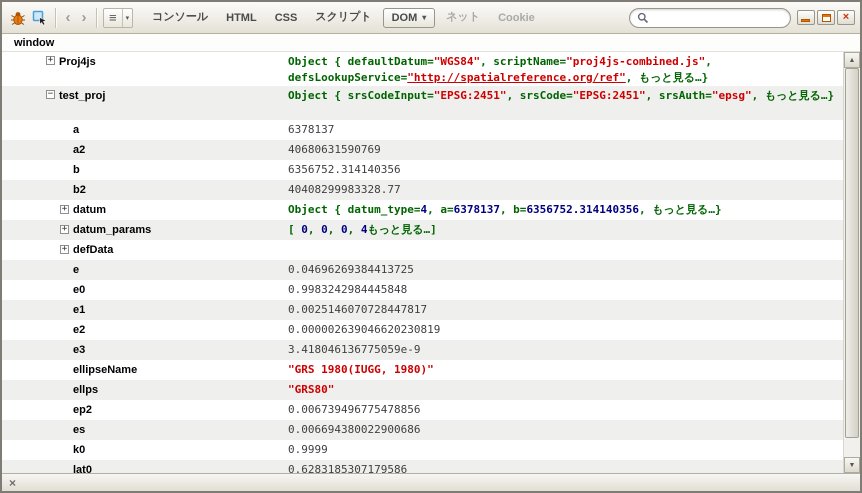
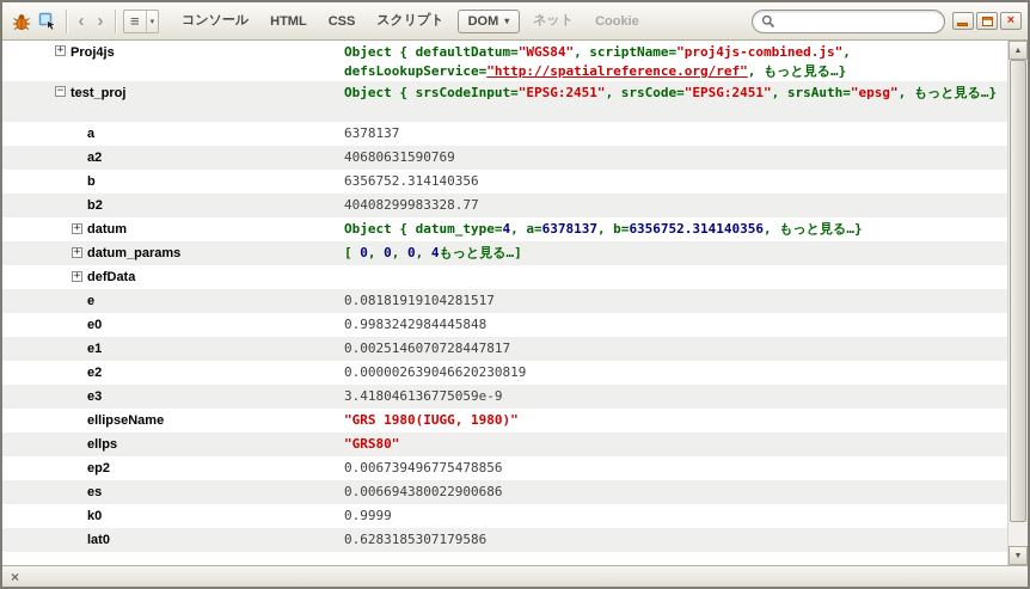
  ‹
  ›
  ≡
  コンソール
  HTML
  CSS
  スクリプト
  DOM
  ▾
  ネット
  Cookie
  ×
- window
  +
  Proj4js
  Object { defaultDatum="WGS84", scriptName="proj4js-combined.js", defsLookupService="http://spatialreference.org/ref", もっと見る…}
  −
  test_proj
  Object { srsCodeInput="EPSG:2451", srsCode="EPSG:2451", srsAuth="epsg", もっと見る…}
  a
  6378137
  a2
  40680631590769
  b
  6356752.314140356
  b2
  40408299983328.77
  +
  datum
  Object { datum_type=4, a=6378137, b=6356752.314140356, もっと見る…}
  +
  datum_params
  [ 0, 0, 0, 4もっと見る…]
  +
  defData
  e
- 0.04696269384413725
+ 0.08181919104281517
  e0
  0.9983242984445848
  e1
  0.0025146070728447817
  e2
  0.000002639046620230819
  e3
  3.418046136775059e-9
  ellipseName
  "GRS 1980(IUGG, 1980)"
  ellps
  "GRS80"
  ep2
  0.006739496775478856
  es
  0.006694380022900686
  k0
  0.9999
  lat0
  0.6283185307179586
  ×
